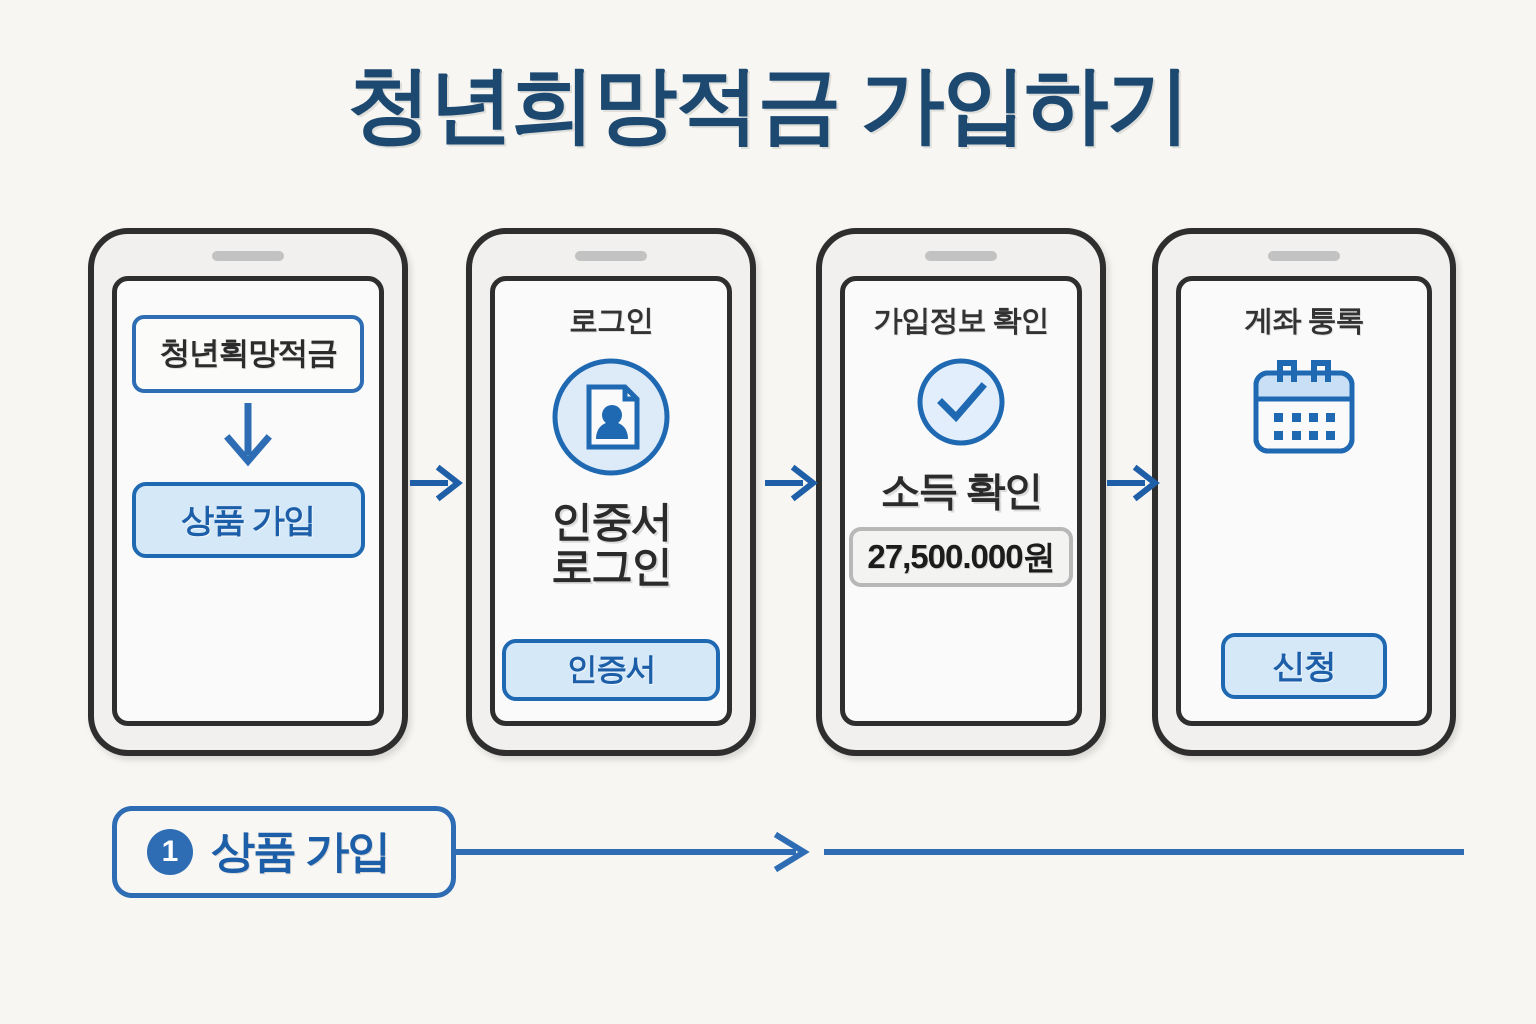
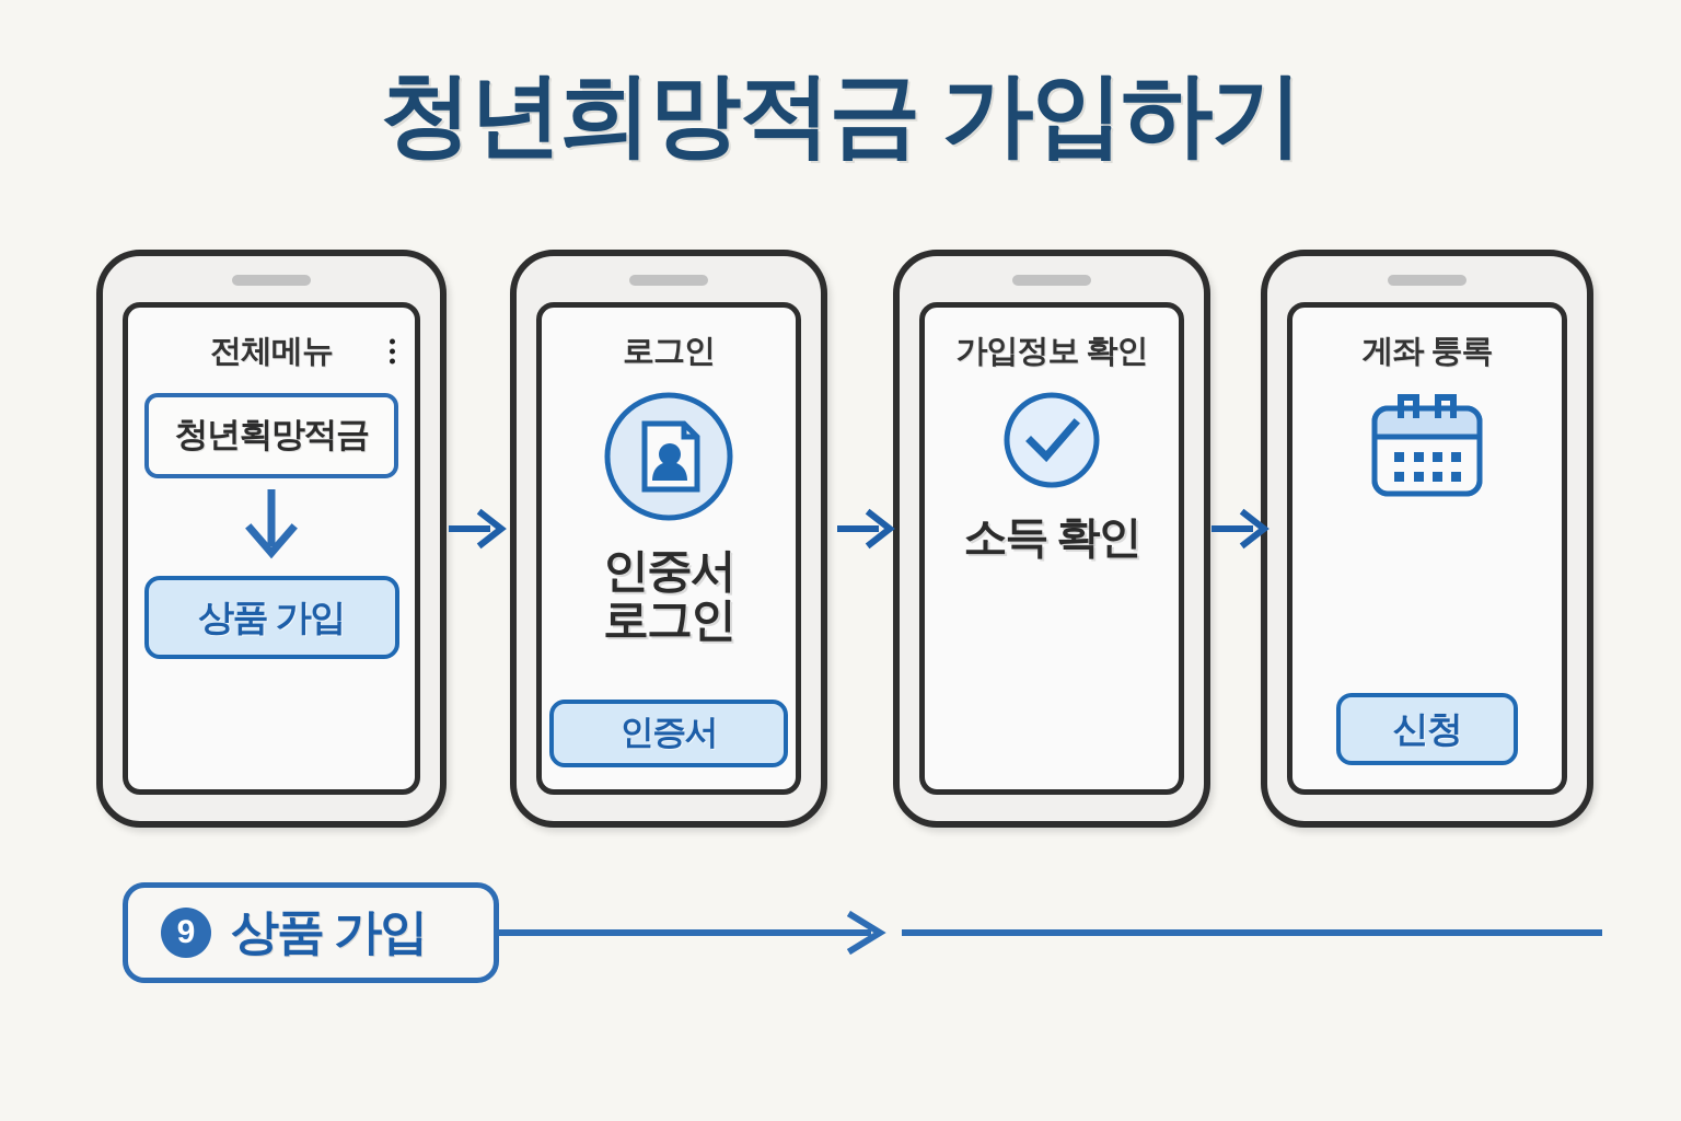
  청년희망적금 가입하기
+ 전체메뉴
  청년획망적금
  상품 가입
  로그인
  인중서
  로그인
  인증서
  가입정보 확인
  소득 확인
- 27,500.000원
  게좌 퉁록
  신청
- 1
+ 9
  상품 가입
